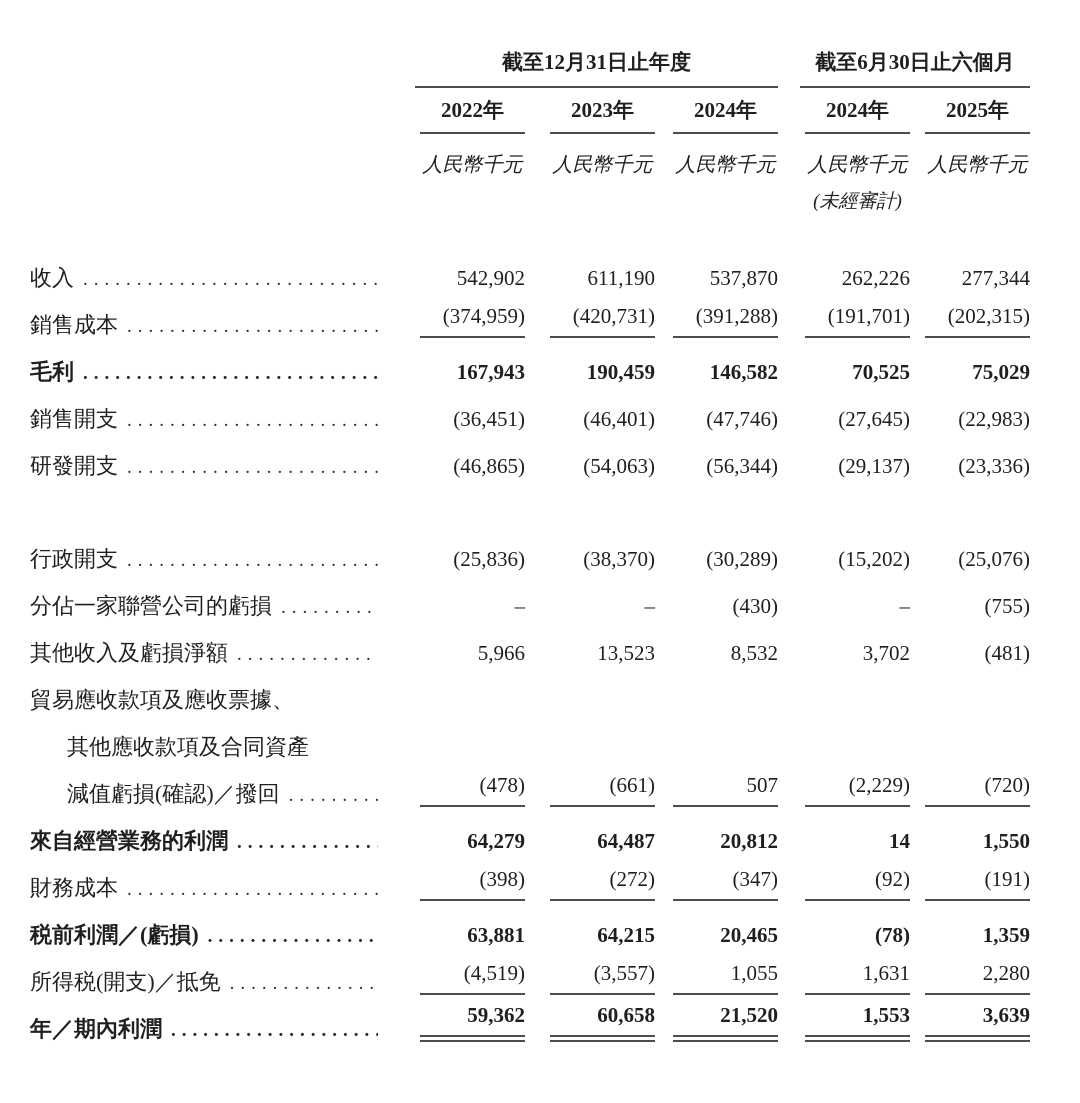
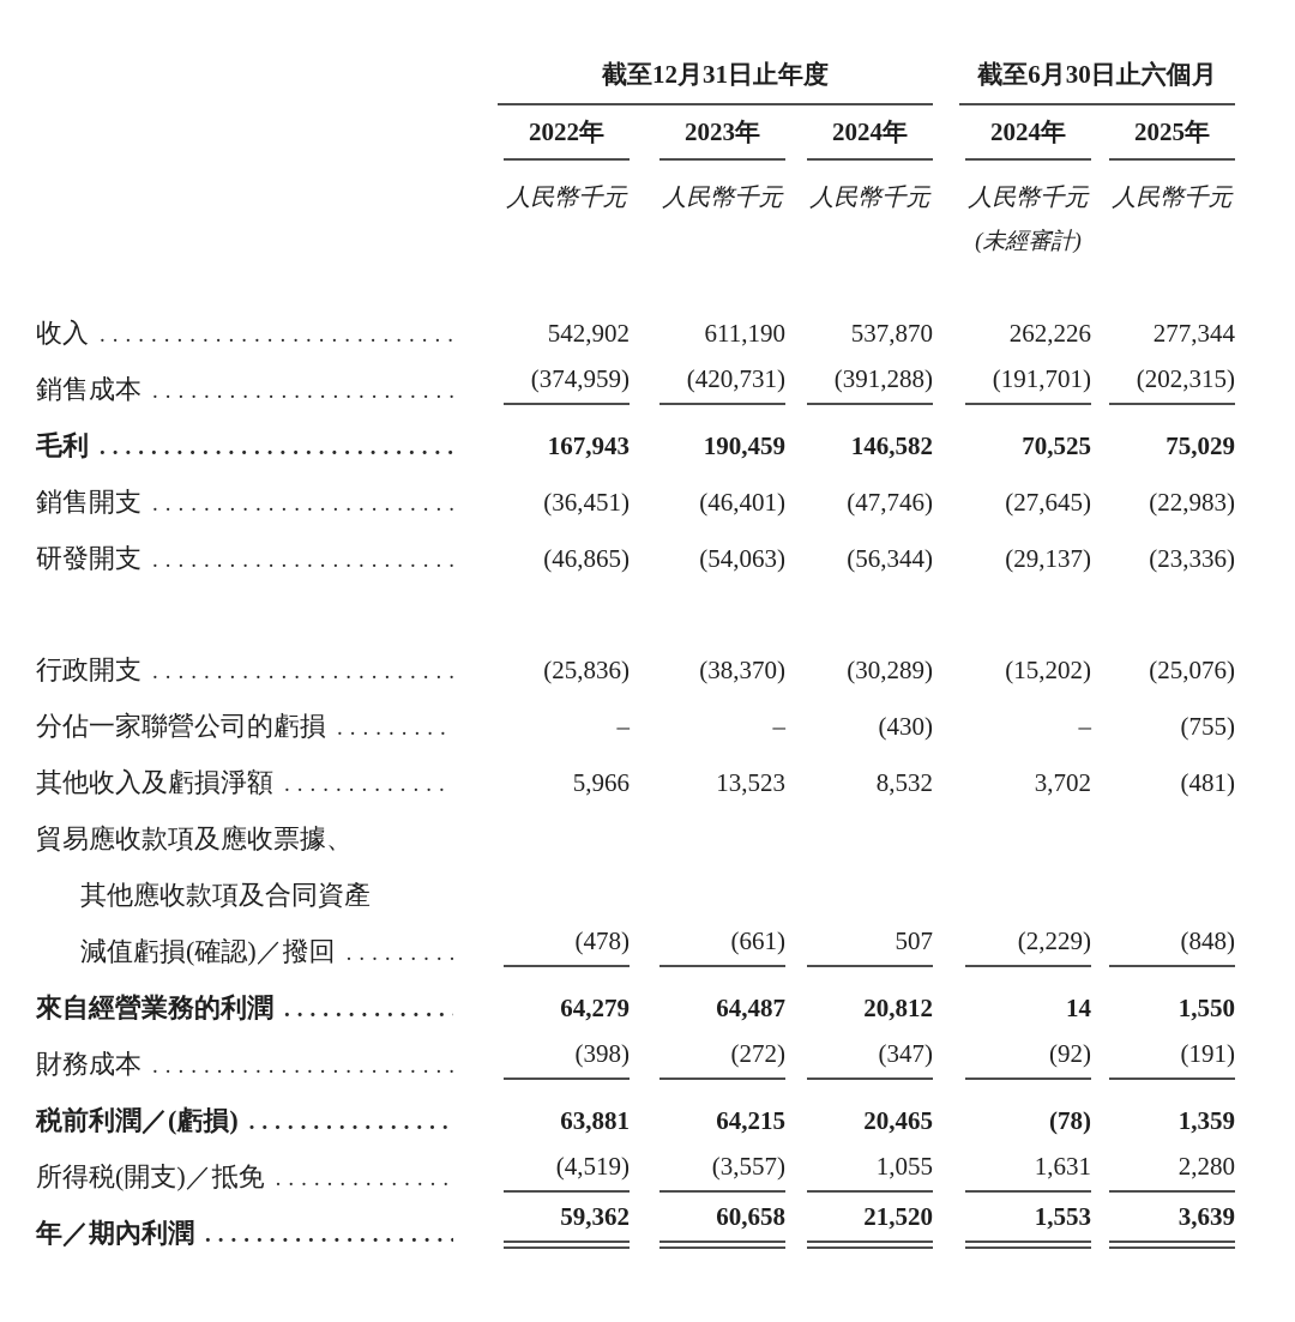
  截至12月31日止年度
  截至6月30日止六個月
  2022年
  2023年
  2024年
  2024年
  2025年
  人民幣千元
  人民幣千元
  人民幣千元
  人民幣千元
  人民幣千元
  (未經審計)
  收入
  542,902
  611,190
  537,870
  262,226
  277,344
  銷售成本
  (374,959)
  (420,731)
  (391,288)
  (191,701)
  (202,315)
  毛利
  167,943
  190,459
  146,582
  70,525
  75,029
  銷售開支
  (36,451)
  (46,401)
  (47,746)
  (27,645)
  (22,983)
  研發開支
  (46,865)
  (54,063)
  (56,344)
  (29,137)
  (23,336)
  行政開支
  (25,836)
  (38,370)
  (30,289)
  (15,202)
  (25,076)
  分佔一家聯營公司的虧損
  –
  –
  (430)
  –
  (755)
  其他收入及虧損淨額
  5,966
  13,523
  8,532
  3,702
  (481)
  貿易應收款項及應收票據、
  其他應收款項及合同資產
  減值虧損(確認)／撥回
  (478)
  (661)
  507
  (2,229)
- (720)
+ (848)
  來自經營業務的利潤
  64,279
  64,487
  20,812
  14
  1,550
  財務成本
  (398)
  (272)
  (347)
  (92)
  (191)
  税前利潤／(虧損)
  63,881
  64,215
  20,465
  (78)
  1,359
  所得税(開支)／抵免
  (4,519)
  (3,557)
  1,055
  1,631
  2,280
  年／期內利潤
  59,362
  60,658
  21,520
  1,553
  3,639
